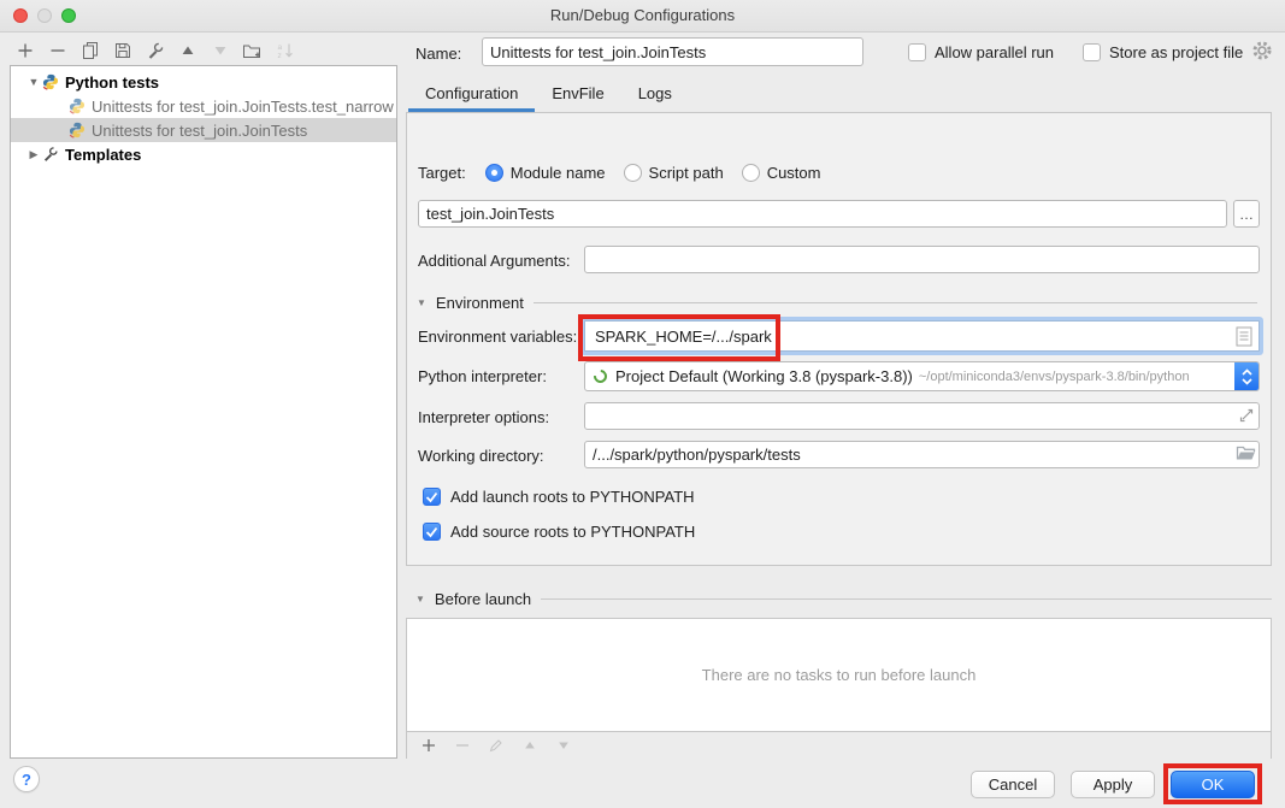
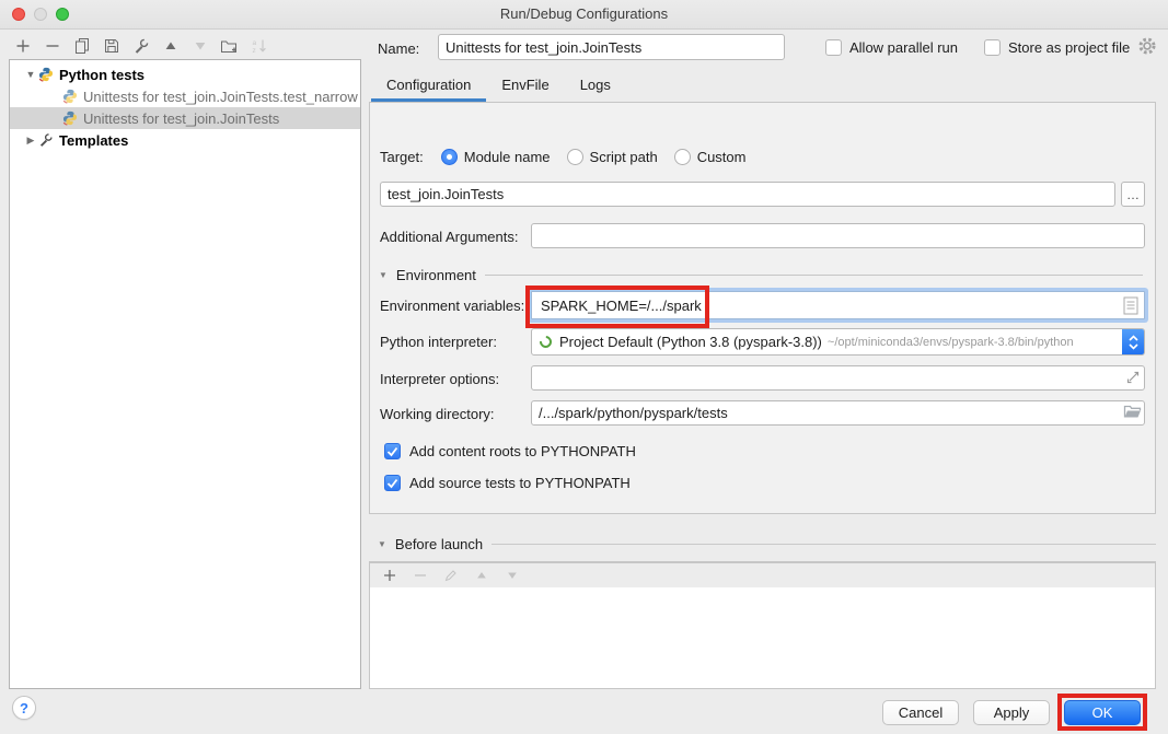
  Run/Debug Configurations
  ▼
  Python tests
  Unittests for test_join.JoinTests.test_narrow
  Unittests for test_join.JoinTests
  ▶
  Templates
  ?
  Name:
  Unittests for test_join.JoinTests
  Allow parallel run
  Store as project file
  Configuration
  EnvFile
  Logs
  Target:
  Module name
  Script path
  Custom
  test_join.JoinTests
  …
  Additional Arguments:
  ▼
  Environment
  Environment variables:
  SPARK_HOME=/.../spark
  Python interpreter:
- Project Default (Working 3.8 (pyspark-3.8))
+ Project Default (Python 3.8 (pyspark-3.8))
  ~/opt/miniconda3/envs/pyspark-3.8/bin/python
  Interpreter options:
  Working directory:
  /.../spark/python/pyspark/tests
- Add launch roots to PYTHONPATH
+ Add content roots to PYTHONPATH
- Add source roots to PYTHONPATH
+ Add source tests to PYTHONPATH
  ▼
  Before launch
- There are no tasks to run before launch
  Cancel
  Apply
  OK
